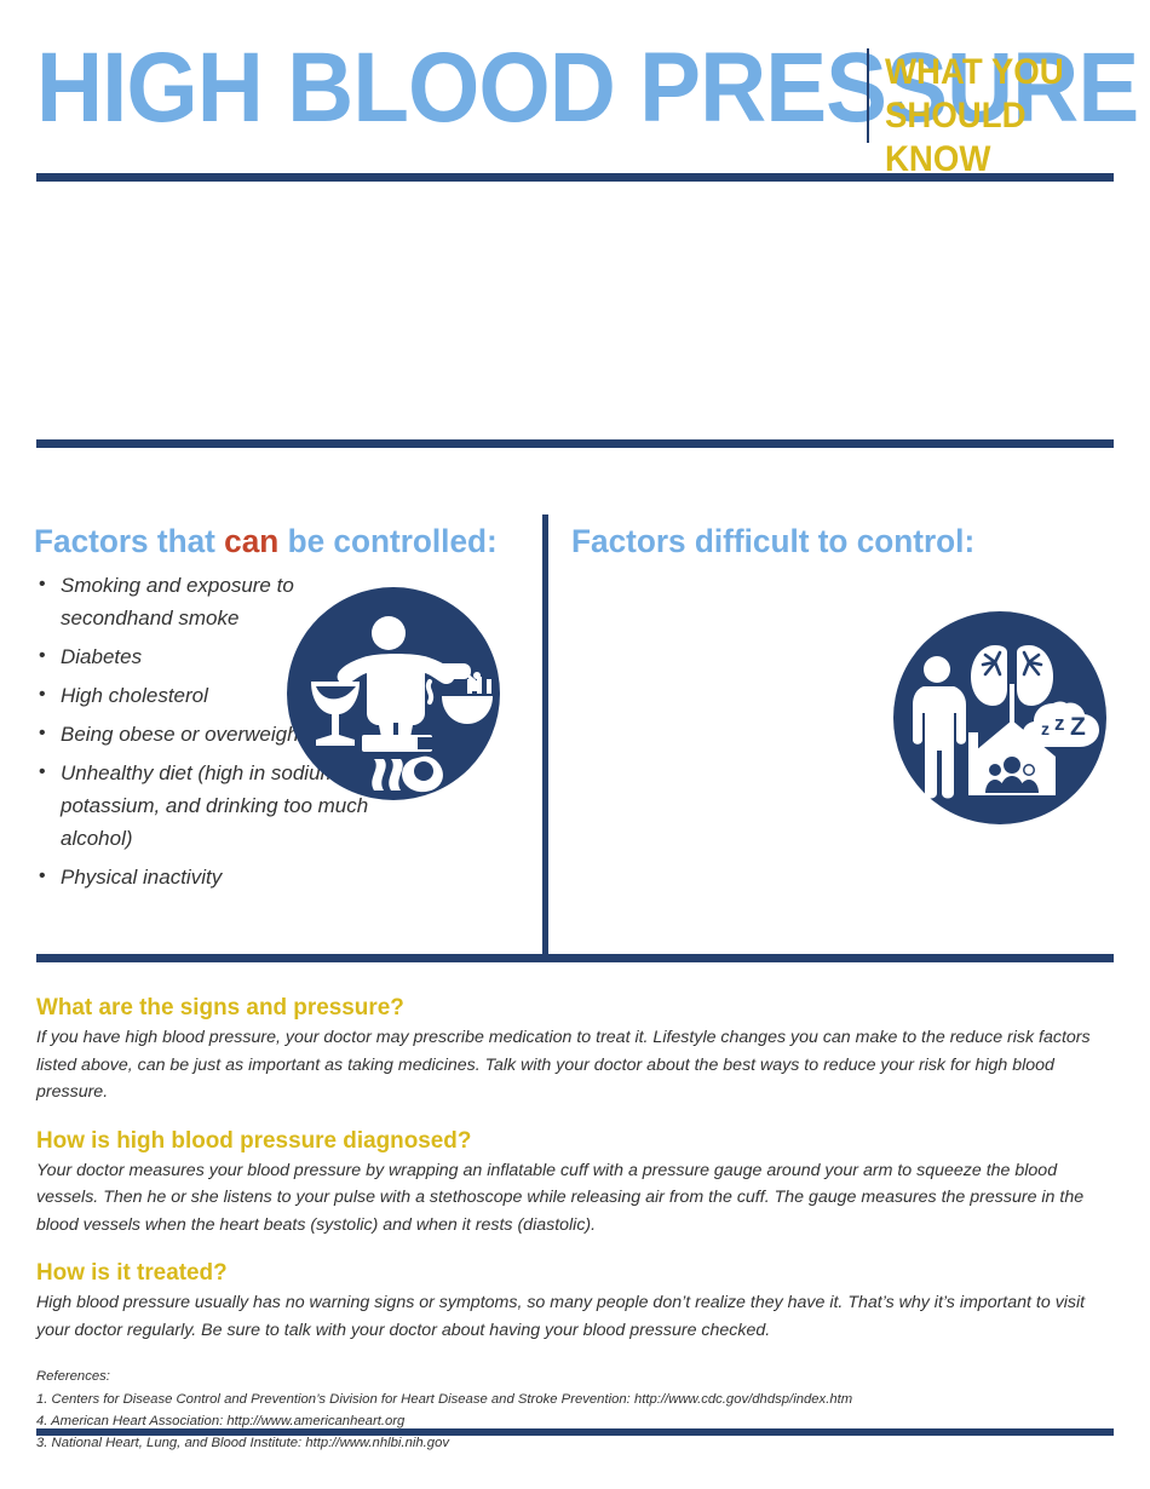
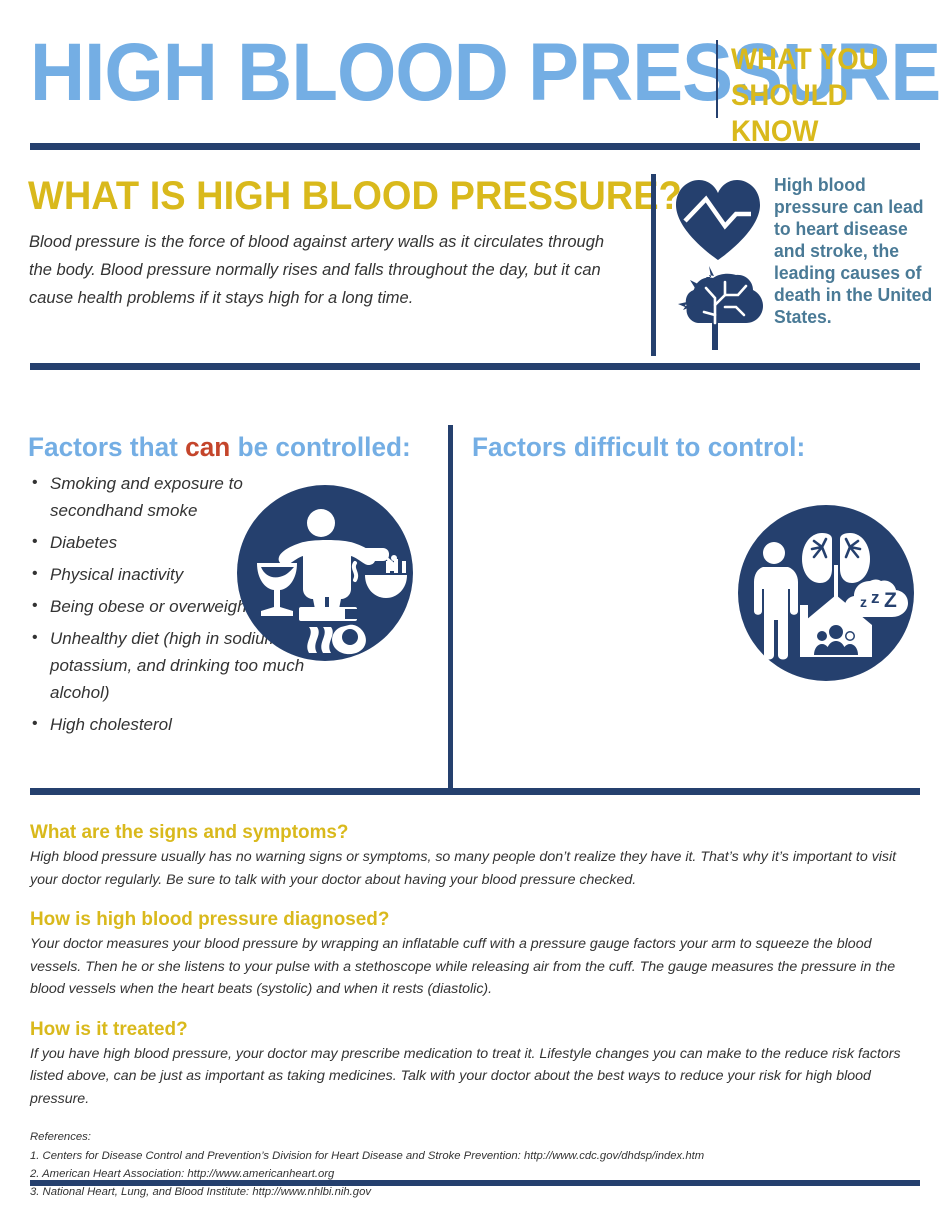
  HIGH BLOOD PRESSURE
  WHAT YOU
  SHOULD KNOW
+ WHAT IS HIGH BLOOD PRESSURE?
+ Blood pressure is the force of blood against artery walls as it circulates through the body. Blood pressure normally rises and falls throughout the day, but it can cause health problems if it stays high for a long time.
+ High blood pressure can lead to heart disease and stroke, the leading causes of death in the United States.
  Factors that can be controlled:
  Smoking and exposure to secondhand smoke
  Diabetes
- High cholesterol
+ Physical inactivity
  Being obese or overweigh
  Unhealthy diet (high in sodiu potassium, and drinking too much alcohol)
- Physical inactivity
+ High cholesterol
  Factors difficult to control:
  z
  z
  Z
- What are the signs and pressure?
+ What are the signs and symptoms?
- If you have high blood pressure, your doctor may prescribe medication to treat it. Lifestyle changes you can make to the reduce risk factors listed above, can be just as important as taking medicines. Talk with your doctor about the best ways to reduce your risk for high blood pressure.
+ High blood pressure usually has no warning signs or symptoms, so many people don’t realize they have it. That’s why it’s important to visit your doctor regularly. Be sure to talk with your doctor about having your blood pressure checked.
  How is high blood pressure diagnosed?
- Your doctor measures your blood pressure by wrapping an inflatable cuff with a pressure gauge around your arm to squeeze the blood vessels. Then he or she listens to your pulse with a stethoscope while releasing air from the cuff. The gauge measures the pressure in the blood vessels when the heart beats (systolic) and when it rests (diastolic).
+ Your doctor measures your blood pressure by wrapping an inflatable cuff with a pressure gauge factors your arm to squeeze the blood vessels. Then he or she listens to your pulse with a stethoscope while releasing air from the cuff. The gauge measures the pressure in the blood vessels when the heart beats (systolic) and when it rests (diastolic).
  How is it treated?
- High blood pressure usually has no warning signs or symptoms, so many people don’t realize they have it. That’s why it’s important to visit your doctor regularly. Be sure to talk with your doctor about having your blood pressure checked.
+ If you have high blood pressure, your doctor may prescribe medication to treat it. Lifestyle changes you can make to the reduce risk factors listed above, can be just as important as taking medicines. Talk with your doctor about the best ways to reduce your risk for high blood pressure.
  References:
  1. Centers for Disease Control and Prevention’s Division for Heart Disease and Stroke Prevention: http://www.cdc.gov/dhdsp/index.htm
- 4. American Heart Association: http://www.americanheart.org
+ 2. American Heart Association: http://www.americanheart.org
  3. National Heart, Lung, and Blood Institute: http://www.nhlbi.nih.gov
